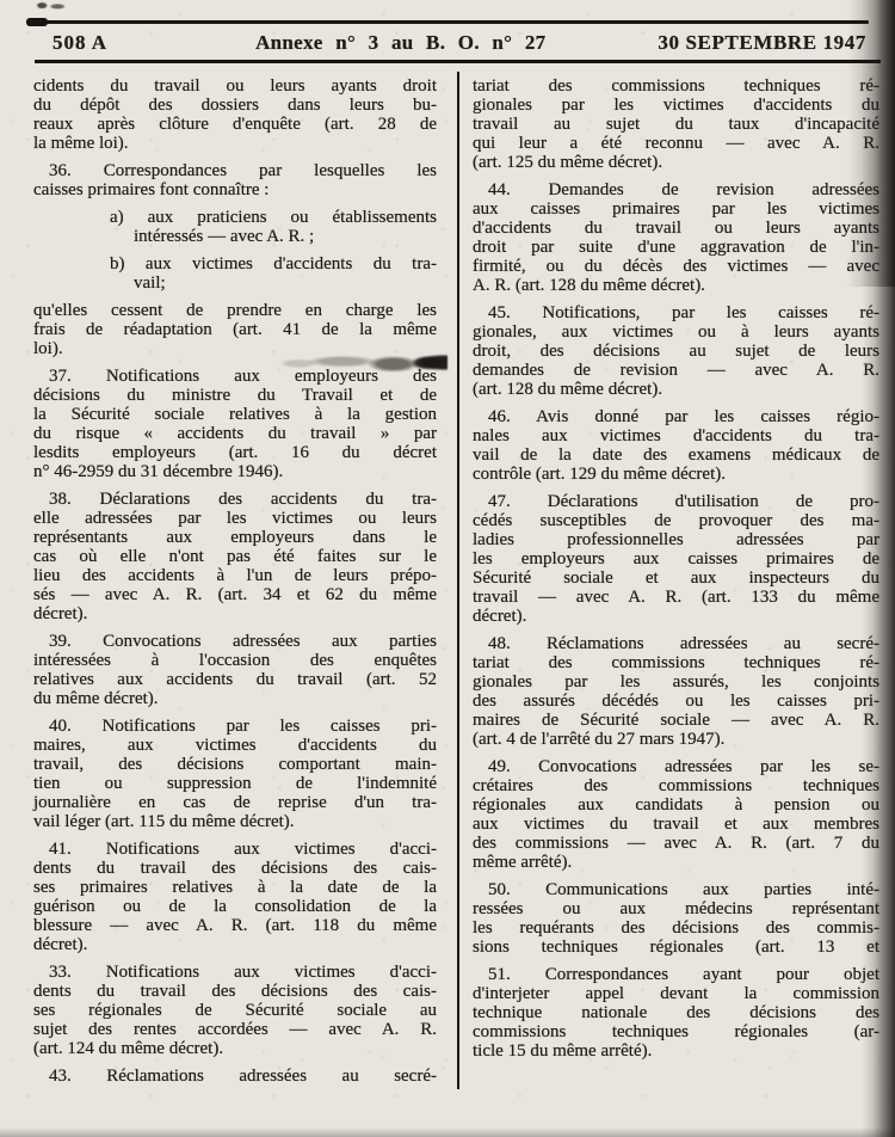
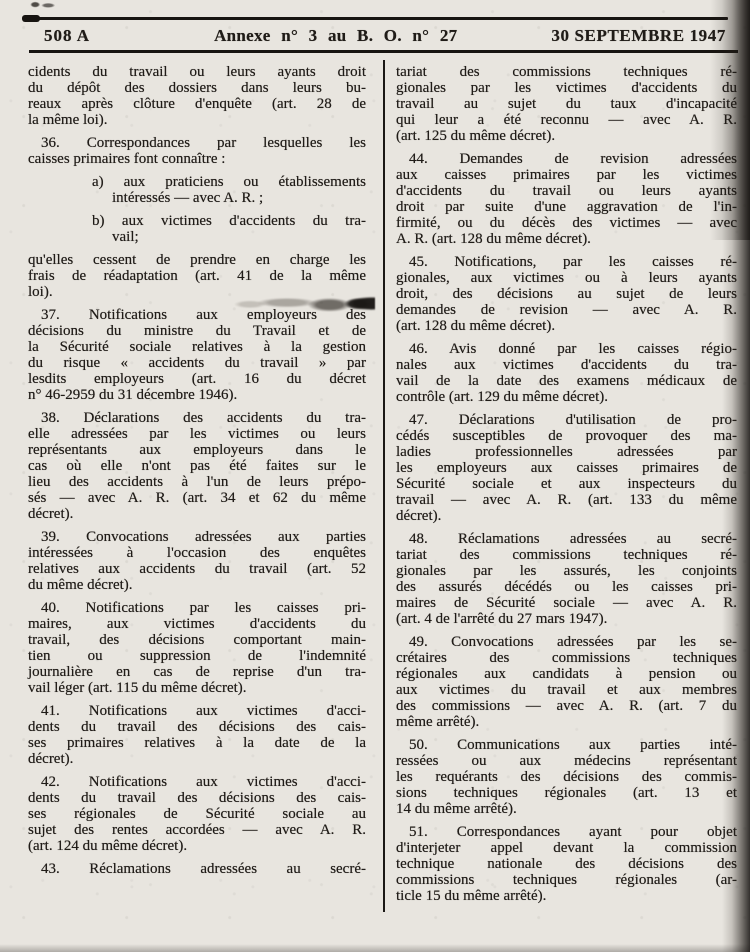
  508 A
  Annexe n° 3 au B. O. n° 27
  30 SEPTEMBRE 19
  cidents du travail ou leurs ayants droit
  du dépôt des dossiers dans leurs bu-
  reaux après clôture d'enquête (art. 28 de
  la même loi).
  36. Correspondances par lesquelles les
  caisses primaires font connaître :
  a) aux praticiens ou établissements
  intéressés — avec A. R. ;
  b) aux victimes d'accidents du tra-
  vail;
  qu'elles cessent de prendre en charge les
  frais de réadaptation (art. 41 de la même
  loi).
  37. Notifications aux employeurs des
  décisions du ministre du Travail et de
  la Sécurité sociale relatives à la gestion
  du risque « accidents du travail » par
  lesdits employeurs (art. 16 du décret
  n° 46-2959 du 31 décembre 1946).
  38. Déclarations des accidents du tra-
  elle adressées par les victimes ou leurs
  représentants aux employeurs dans le
  cas où elle n'ont pas été faites sur le
  lieu des accidents à l'un de leurs prépo-
  sés — avec A. R. (art. 34 et 62 du même
  décret).
  39. Convocations adressées aux parties
  intéressées à l'occasion des enquêtes
  relatives aux accidents du travail (art. 52
  du même décret).
  40. Notifications par les caisses pri-
  maires, aux victimes d'accidents du
  travail, des décisions comportant main-
  tien ou suppression de l'indemnité
  journalière en cas de reprise d'un tra-
  vail léger (art. 115 du même décret).
  41. Notifications aux victimes d'acci-
  dents du travail des décisions des cais-
  ses primaires relatives à la date de la
- guérison ou de la consolidation de la
- blessure — avec A. R. (art. 118 du même
  décret).
- 33. Notifications aux victimes d'acci-
+ 42. Notifications aux victimes d'acci-
  dents du travail des décisions des cais-
  ses régionales de Sécurité sociale au
  sujet des rentes accordées — avec A. R.
  (art. 124 du même décret).
  43. Réclamations adressées au secré-
  tariat des commissions techniques
  gionales par les victimes d'accidents
  travail au sujet du taux d'incap
  qui leur a été reconnu — avec A.
  (art. 125 du même décret).
  44. Demandes de revision adre
  aux caisses primaires par les vict
  d'accidents du travail ou leurs a
  droit par suite d'une aggravation de
  firmité, ou du décès des victimes —
  A. R. (art. 128 du même décret).
  45. Notifications, par les caisses
  gionales, aux victimes ou à leurs aya
  droit, des décisions au sujet de le
  demandes de revision — avec A.
  (art. 128 du même décret).
  46. Avis donné par les caisses rég
  nales aux victimes d'accidents du t
  vail de la date des examens médicaux
  contrôle (art. 129 du même décret).
  47. Déclarations d'utilisation de p
  cédés susceptibles de provoquer des m
  ladies professionnelles adressées
  les employeurs aux caisses primaires
  Sécurité sociale et aux inspecteurs
  travail — avec A. R. (art. 133 du mê
  décret).
  48. Réclamations adressées au sec
  tariat des commissions techniques
  gionales par les assurés, les conjoi
  des assurés décédés ou les caisses p
  maires de Sécurité sociale — avec A.
  (art. 4 de l'arrêté du 27 mars 1947).
  49. Convocations adressées par les
  crétaires des commissions techniqu
  régionales aux candidats à pension
  aux victimes du travail et aux memb
  des commissions — avec A. R. (art. 7
  même arrêté).
  50. Communications aux parties in
  ressées ou aux médecins représent
  les requérants des décisions des comm
  sions techniques régionales (art. 13
+ 14 du même arrêté).
  51. Correspondances ayant pour ob
  d'interjeter appel devant la commissi
  technique nationale des décisions d
  commissions techniques régionales (
  ticle 15 du même arrêté).
